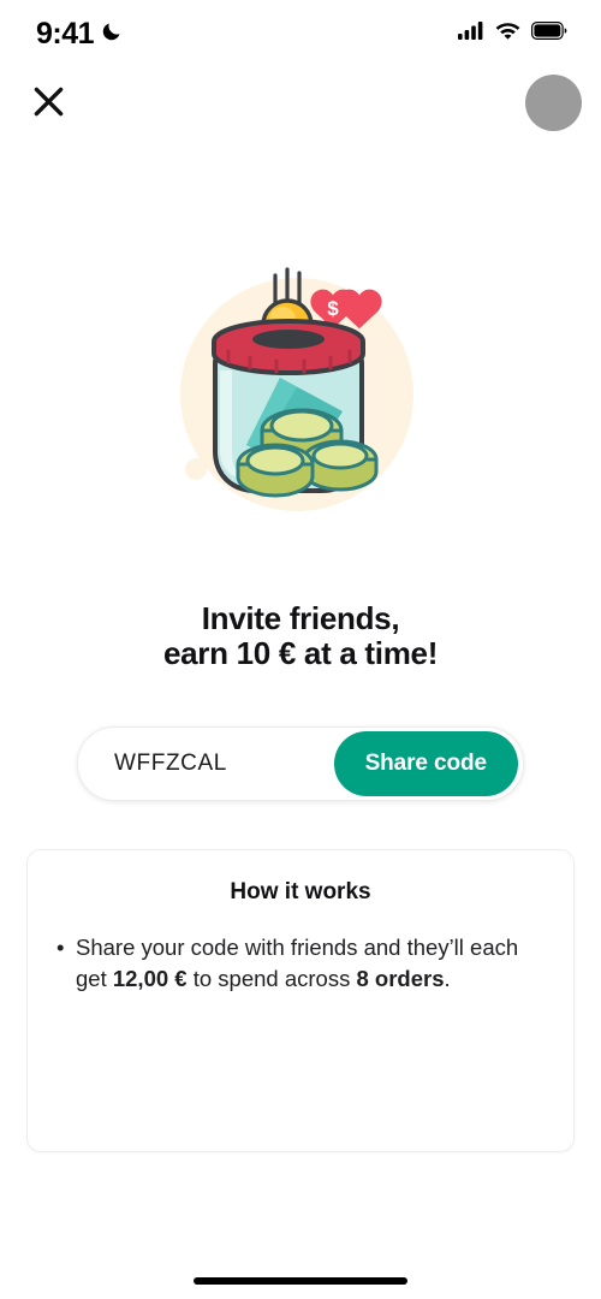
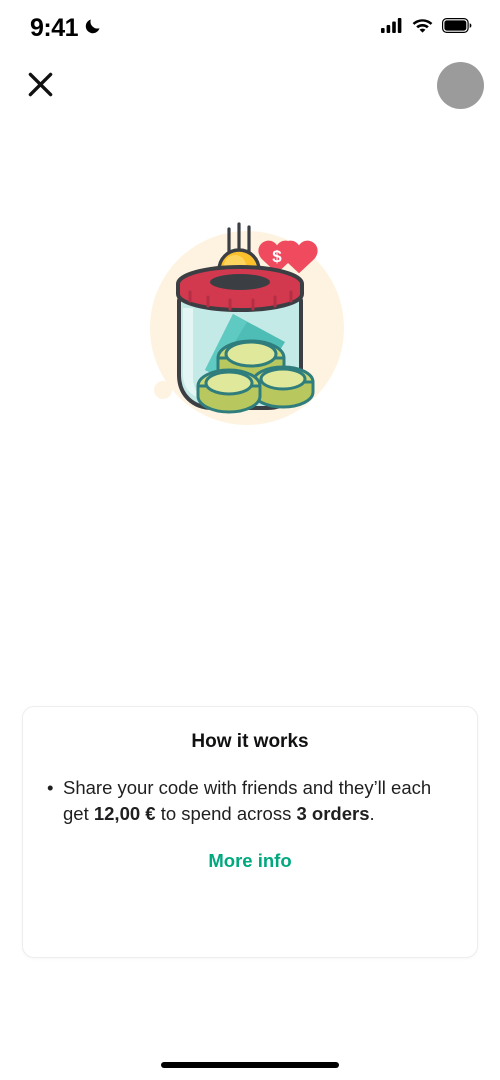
  9:41
  $
- Invite friends,
- earn 10 € at a time!
- WFFZCAL
- Share code
  How it works
- Share your code with friends and they’ll each get 12,00 € to spend across 8 orders.
+ Share your code with friends and they’ll each get 12,00 € to spend across 3 orders.
+ More info
